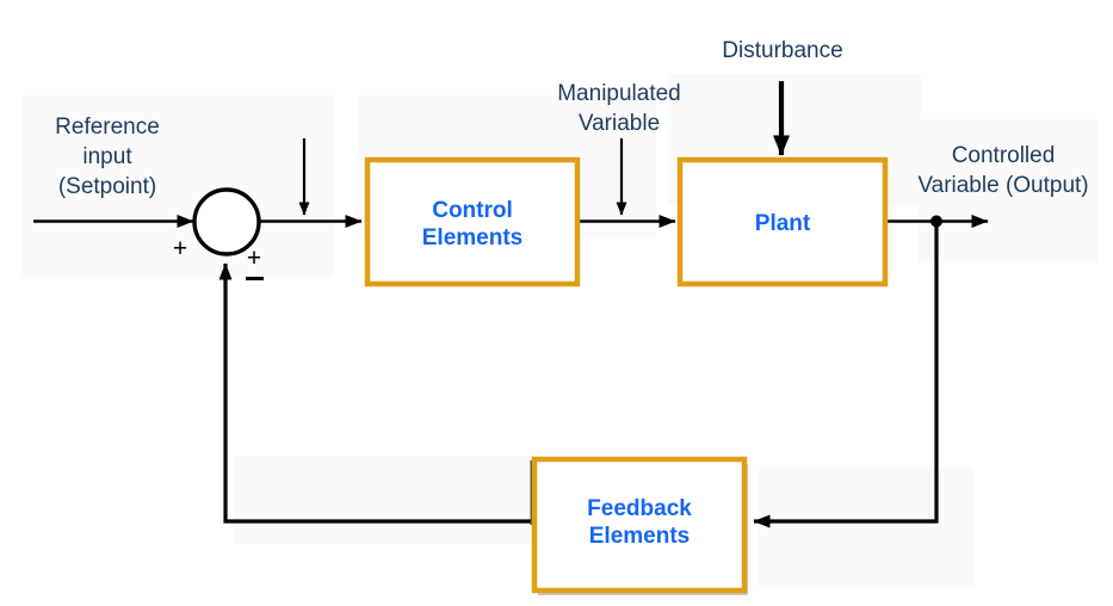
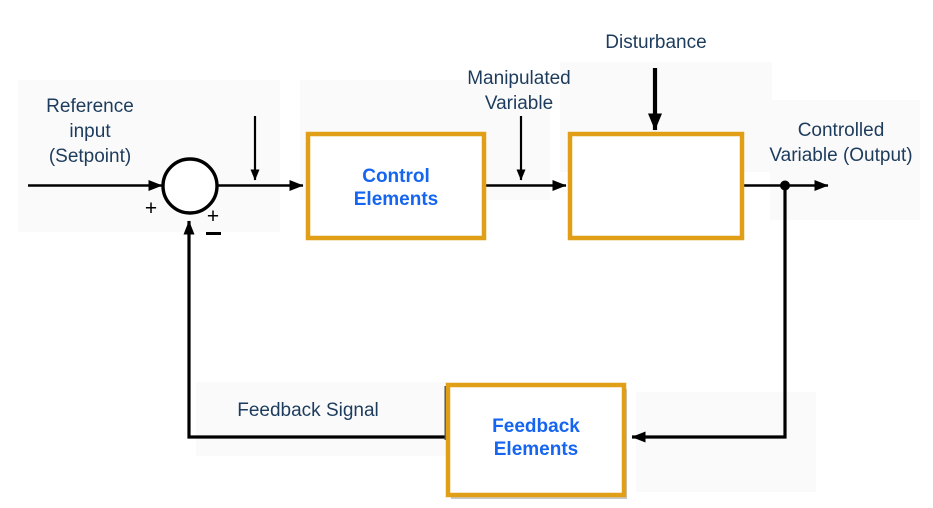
  Control
  Elements
- Plant
  Feedback
  Elements
  Reference
  input
  (Setpoint)
  Manipulated
  Variable
  Disturbance
  Controlled
  Variable (Output)
+ Feedback Signal
  +
  +
